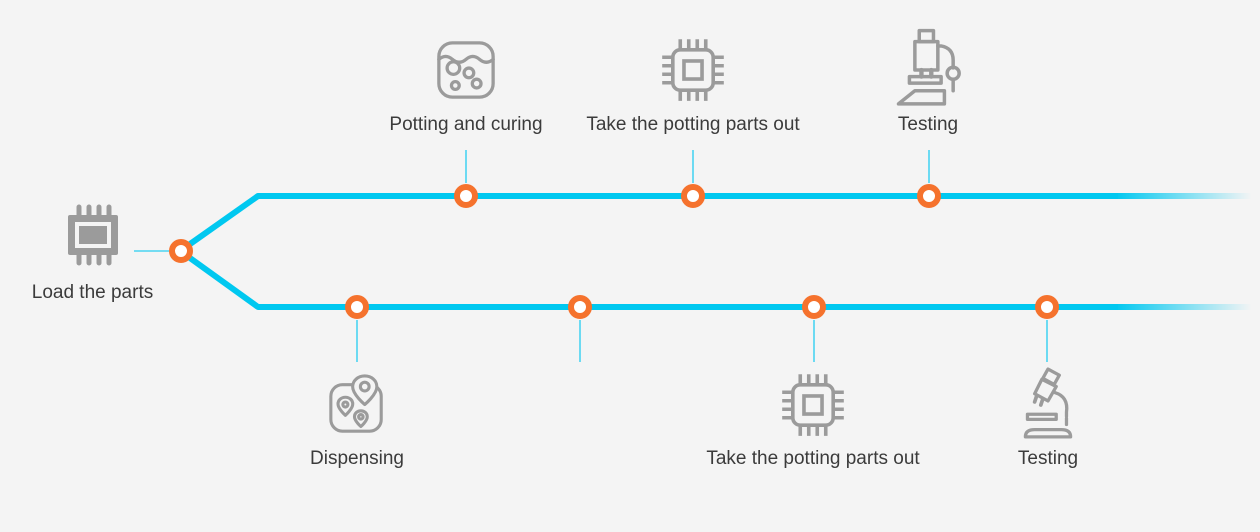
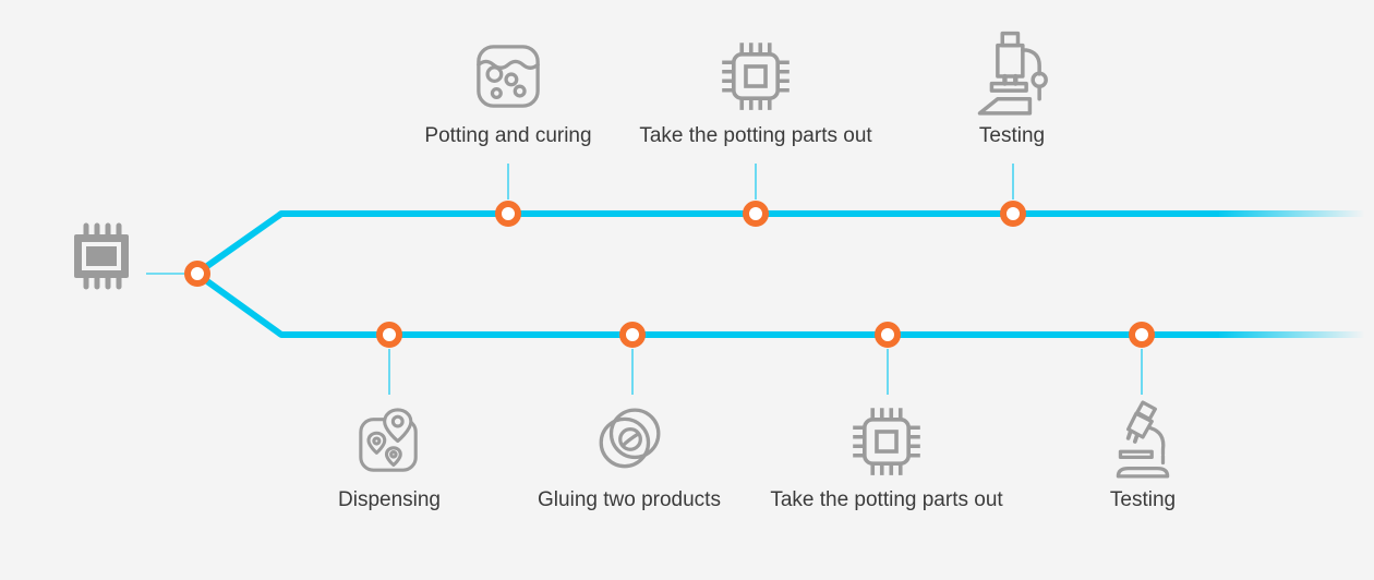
- Load the parts
  Potting and curing
  Take the potting parts out
  Testing
  Dispensing
+ Gluing two products
  Take the potting parts out
  Testing
